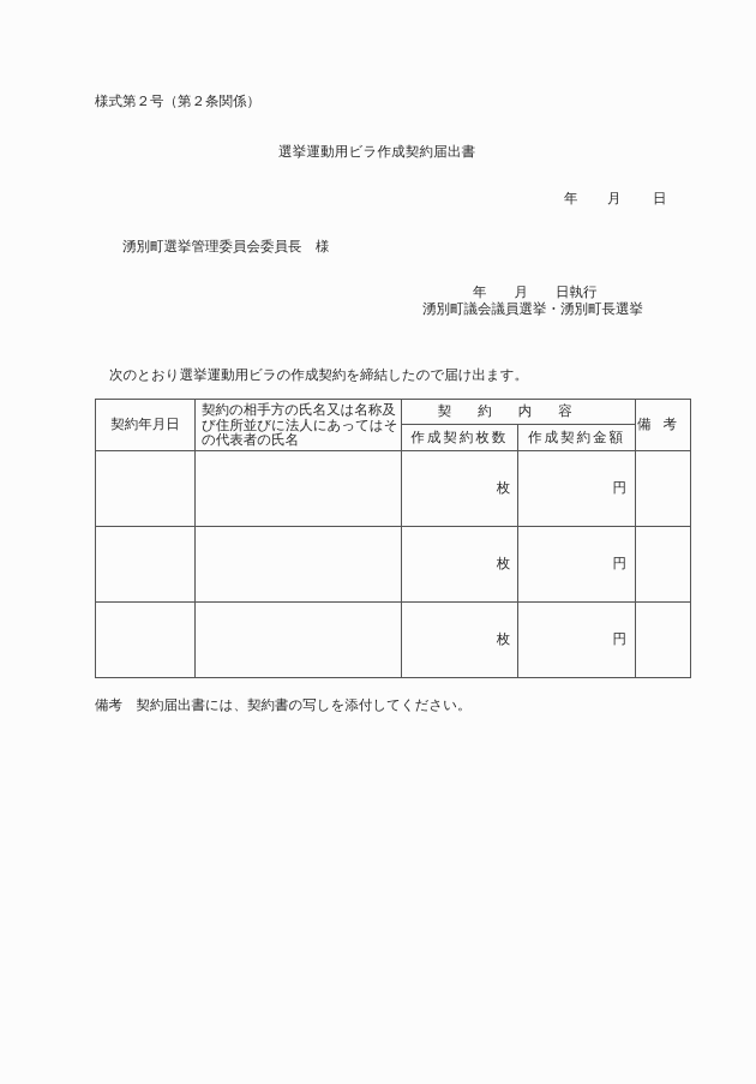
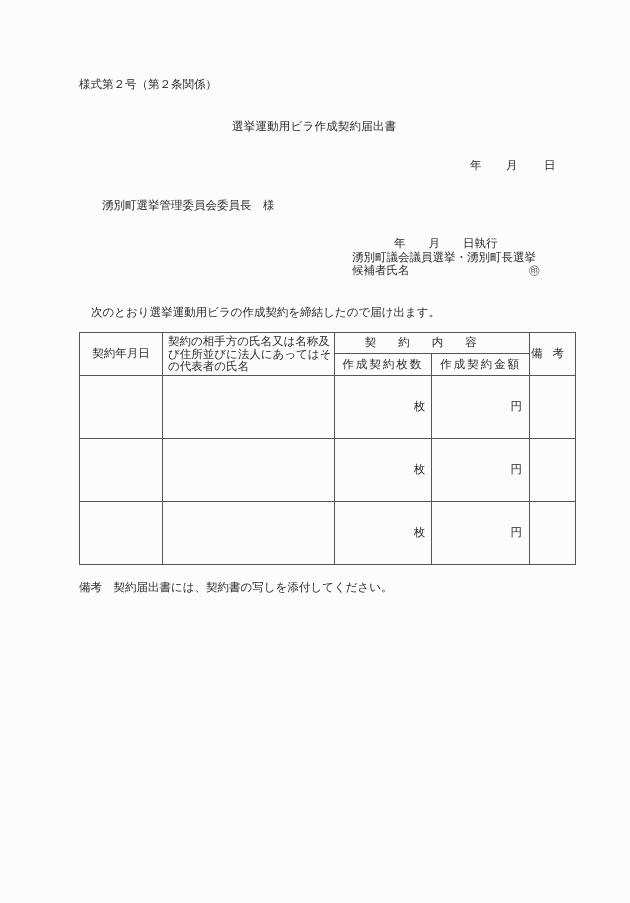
  様式第２号（第２条関係）
  選挙運動用ビラ作成契約届出書
  年 月 日
  湧別町選挙管理委員会委員長 様
  年 月 日執行
  湧別町議会議員選挙・湧別町長選挙
+ 候補者氏名
+ ㊞
  次のとおり選挙運動用ビラの作成契約を締結したので届け出ます。
  契約年月日	契約の相手方の氏名又は名称及び住所並びに法人にあってはその代表者の氏名	契約内容	備考
  作成契約枚数	作成契約金額
  		枚	円
  		枚	円
  		枚	円
  備考 契約届出書には、契約書の写しを添付してください。
